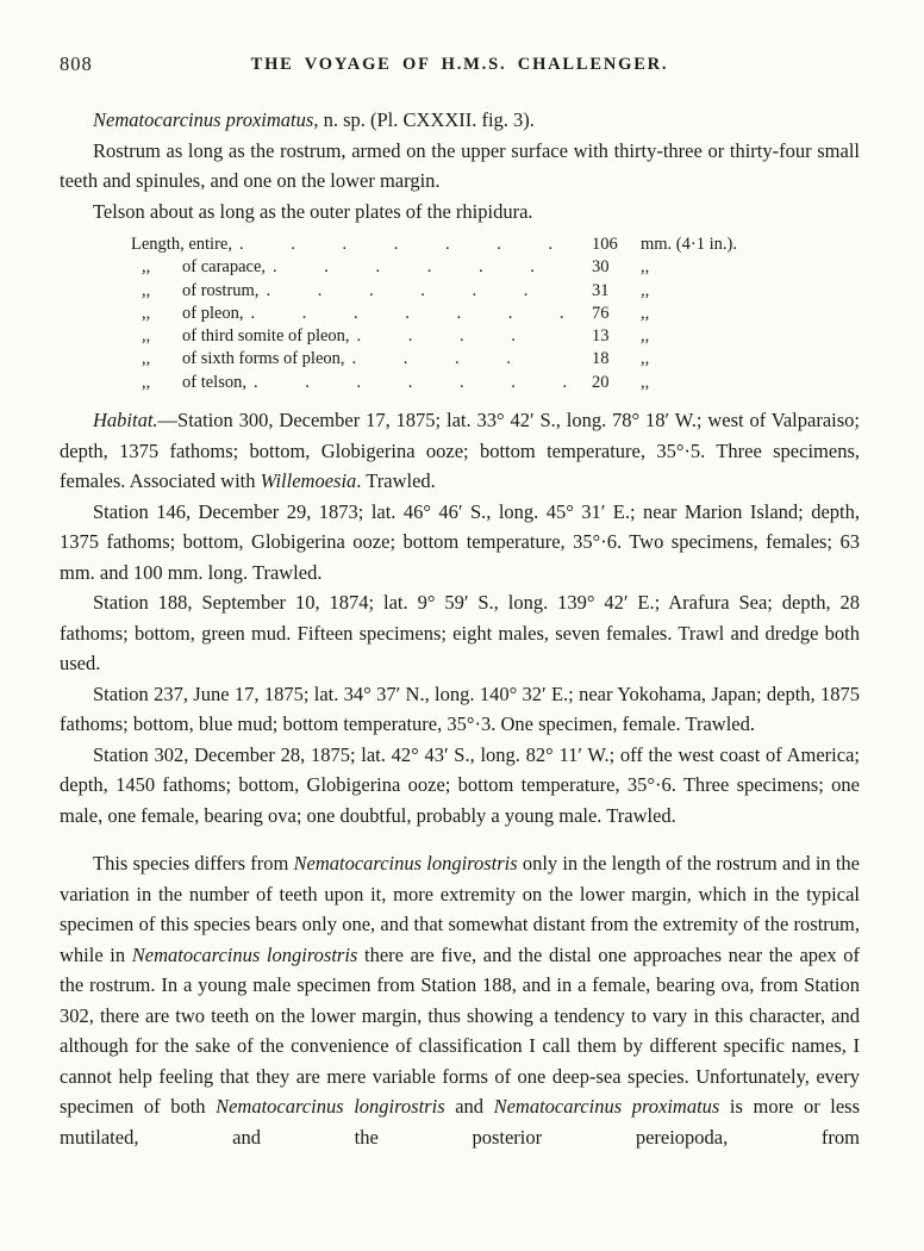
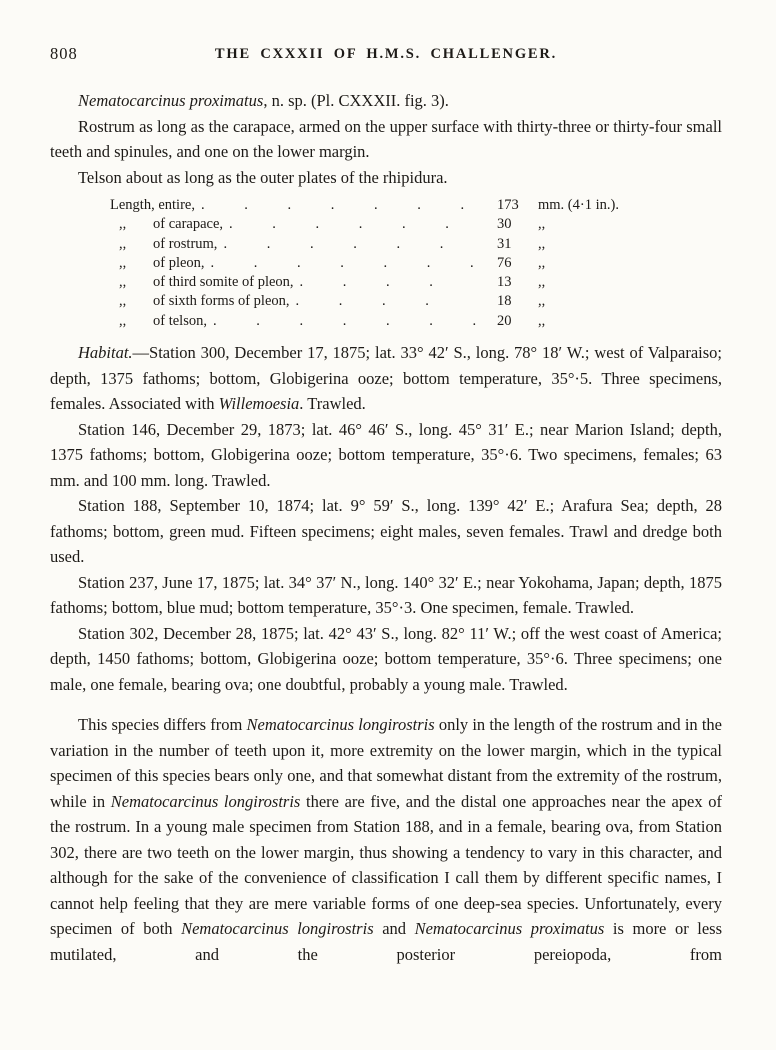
  808
- THE VOYAGE OF H.M.S. CHALLENGER.
+ THE CXXXII OF H.M.S. CHALLENGER.
  Nematocarcinus proximatus, n. sp. (Pl. CXXXII. fig. 3).
- Rostrum as long as the rostrum, armed on the upper surface with thirty-three or thirty-four small teeth and spinules, and one on the lower margin.
+ Rostrum as long as the carapace, armed on the upper surface with thirty-three or thirty-four small teeth and spinules, and one on the lower margin.
  Telson about as long as the outer plates of the rhipidura.
  Length, entire,
  . . . . . . .
- 106
+ 173
  mm. (4·1 in.).
  ,,
  of carapace,
  . . . . . .
  30
  ,,
  ,,
  of rostrum,
  . . . . . .
  31
  ,,
  ,,
  of pleon,
  . . . . . . .
  76
  ,,
  ,,
  of third somite of pleon,
  . . . .
  13
  ,,
  ,,
  of sixth forms of pleon,
  . . . .
  18
  ,,
  ,,
  of telson,
  . . . . . . .
  20
  ,,
  Habitat.—Station 300, December 17, 1875; lat. 33° 42′ S., long. 78° 18′ W.; west of Valparaiso; depth, 1375 fathoms; bottom, Globigerina ooze; bottom temperature, 35°·5. Three specimens, females. Associated with Willemoesia. Trawled.
  Station 146, December 29, 1873; lat. 46° 46′ S., long. 45° 31′ E.; near Marion Island; depth, 1375 fathoms; bottom, Globigerina ooze; bottom temperature, 35°·6. Two specimens, females; 63 mm. and 100 mm. long. Trawled.
  Station 188, September 10, 1874; lat. 9° 59′ S., long. 139° 42′ E.; Arafura Sea; depth, 28 fathoms; bottom, green mud. Fifteen specimens; eight males, seven females. Trawl and dredge both used.
  Station 237, June 17, 1875; lat. 34° 37′ N., long. 140° 32′ E.; near Yokohama, Japan; depth, 1875 fathoms; bottom, blue mud; bottom temperature, 35°·3. One specimen, female. Trawled.
  Station 302, December 28, 1875; lat. 42° 43′ S., long. 82° 11′ W.; off the west coast of America; depth, 1450 fathoms; bottom, Globigerina ooze; bottom temperature, 35°·6. Three specimens; one male, one female, bearing ova; one doubtful, probably a young male. Trawled.
  This species differs from Nematocarcinus longirostris only in the length of the rostrum and in the variation in the number of teeth upon it, more extremity on the lower margin, which in the typical specimen of this species bears only one, and that somewhat distant from the extremity of the rostrum, while in Nematocarcinus longirostris there are five, and the distal one approaches near the apex of the rostrum. In a young male specimen from Station 188, and in a female, bearing ova, from Station 302, there are two teeth on the lower margin, thus showing a tendency to vary in this character, and although for the sake of the convenience of classification I call them by different specific names, I cannot help feeling that they are mere variable forms of one deep-sea species. Unfortunately, every specimen of both Nematocarcinus longirostris and Nematocarcinus proximatus is more or less mutilated, and the posterior pereiopoda, from
